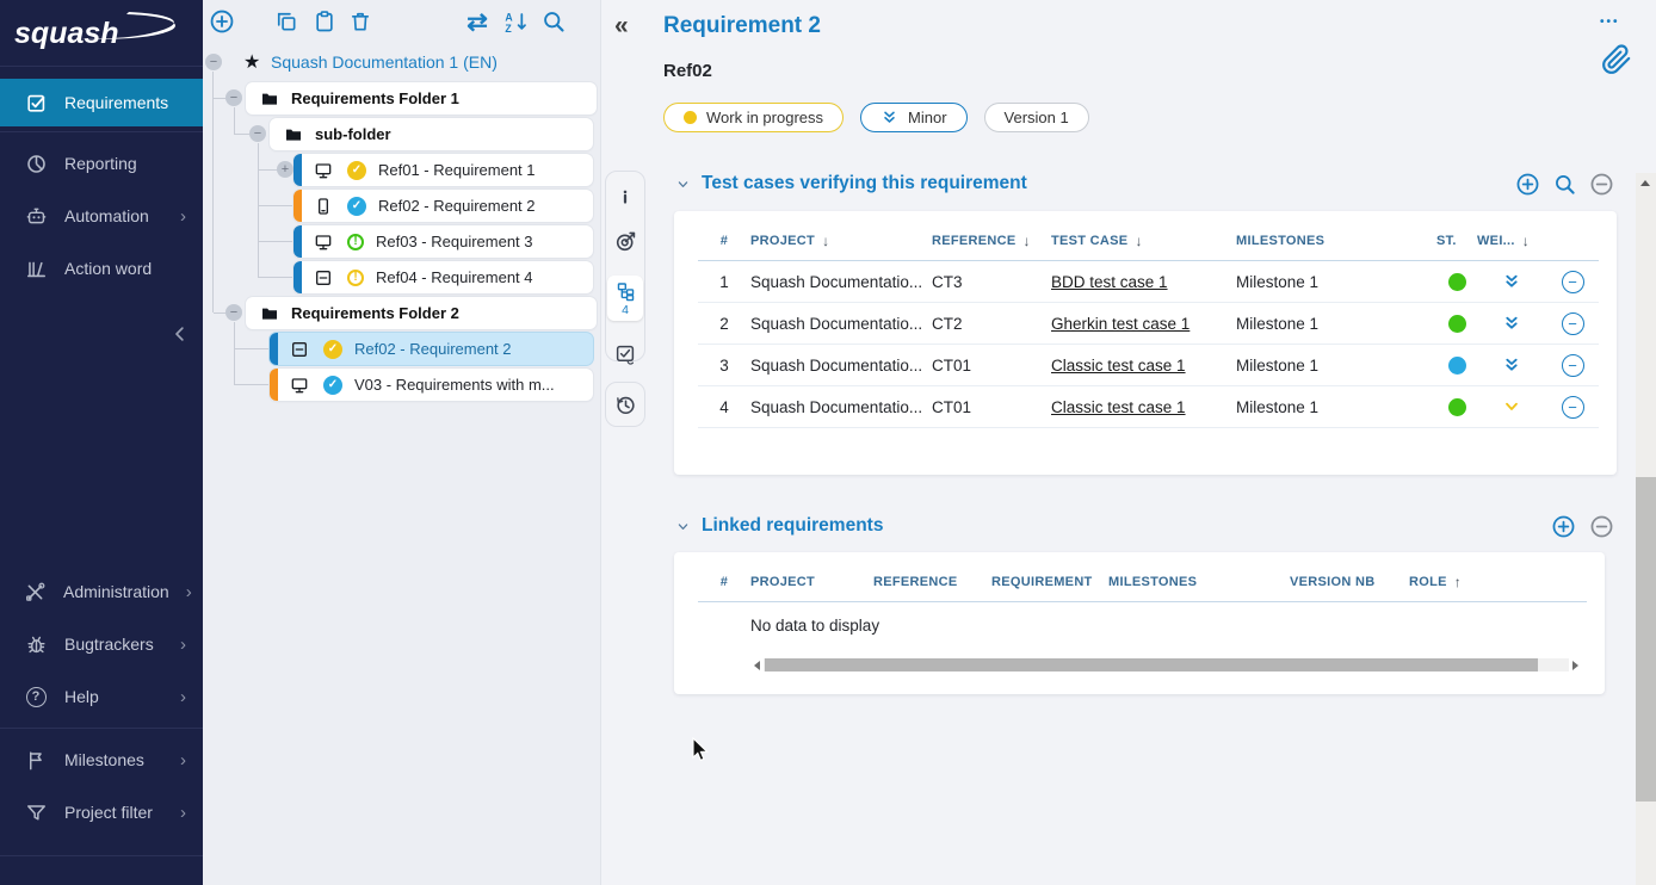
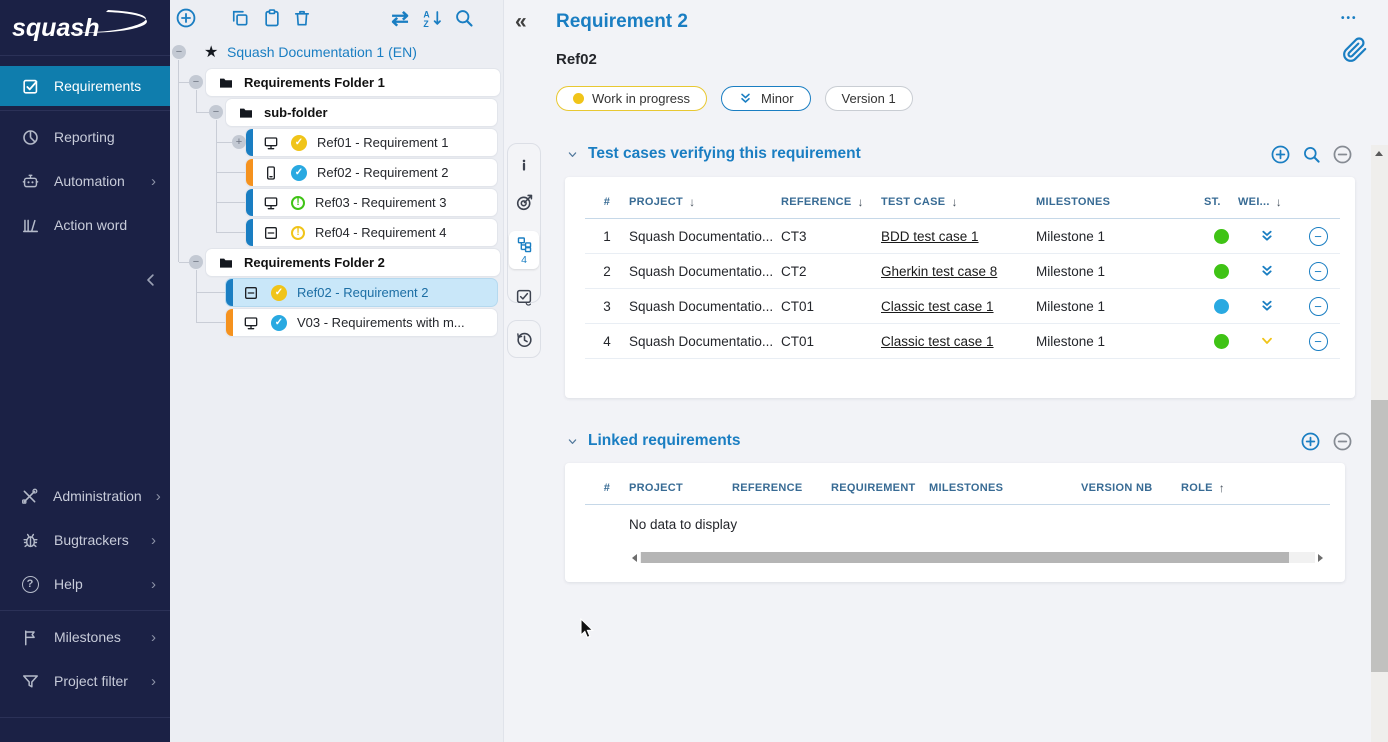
  squash
  Requirements
  Reporting
  Automation
  ›
  Action word
  Administration
  ›
  Bugtrackers
  ›
  ?
  Help
  ›
  Milestones
  ›
  Project filter
  ›
  ⇄
  −
  ★
  Squash Documentation 1 (EN)
  −
  Requirements Folder 1
  −
  sub-folder
  +
  ✓
  Ref01 - Requirement 1
  ✓
  Ref02 - Requirement 2
  !
  Ref03 - Requirement 3
  !
  Ref04 - Requirement 4
  −
  Requirements Folder 2
  ✓
  Ref02 - Requirement 2
  ✓
  V03 - Requirements with m...
  4
  «
  Requirement 2
  Ref02
  Work in progress
  Minor
  Version 1
  •••
  Test cases verifying this requirement
  #
  PROJECT
  ↓
  REFERENCE
  ↓
  TEST CASE
  ↓
  MILESTONES
  ST.
  WEI...
  ↓
  1
  Squash Documentatio...
  CT3
  BDD test case 1
  Milestone 1
  −
  2
  Squash Documentatio...
  CT2
- Gherkin test case 1
+ Gherkin test case 8
  Milestone 1
  −
  3
  Squash Documentatio...
  CT01
  Classic test case 1
  Milestone 1
  −
  4
  Squash Documentatio...
  CT01
  Classic test case 1
  Milestone 1
  −
  Linked requirements
  #
  PROJECT
  REFERENCE
  REQUIREMENT
  MILESTONES
  VERSION NB
  ROLE
  ↑
  No data to display
